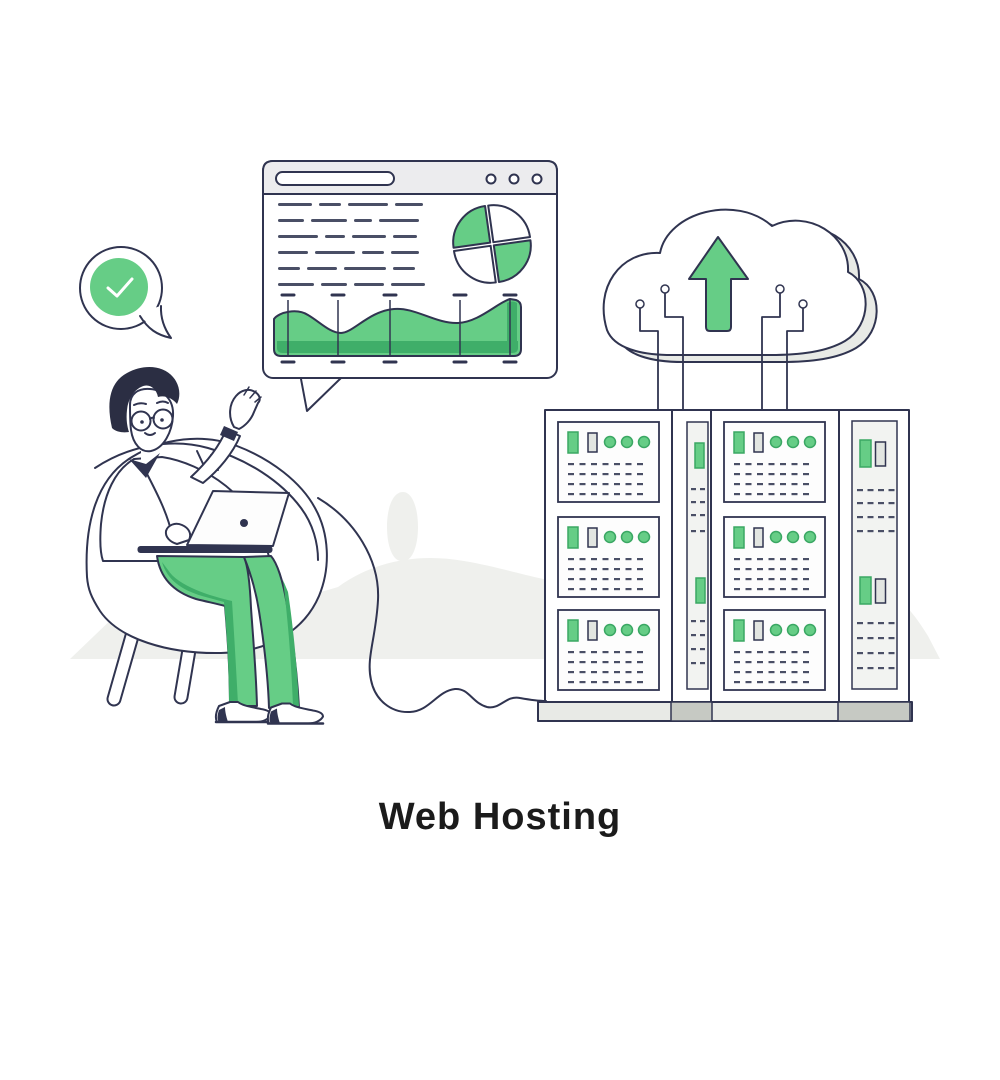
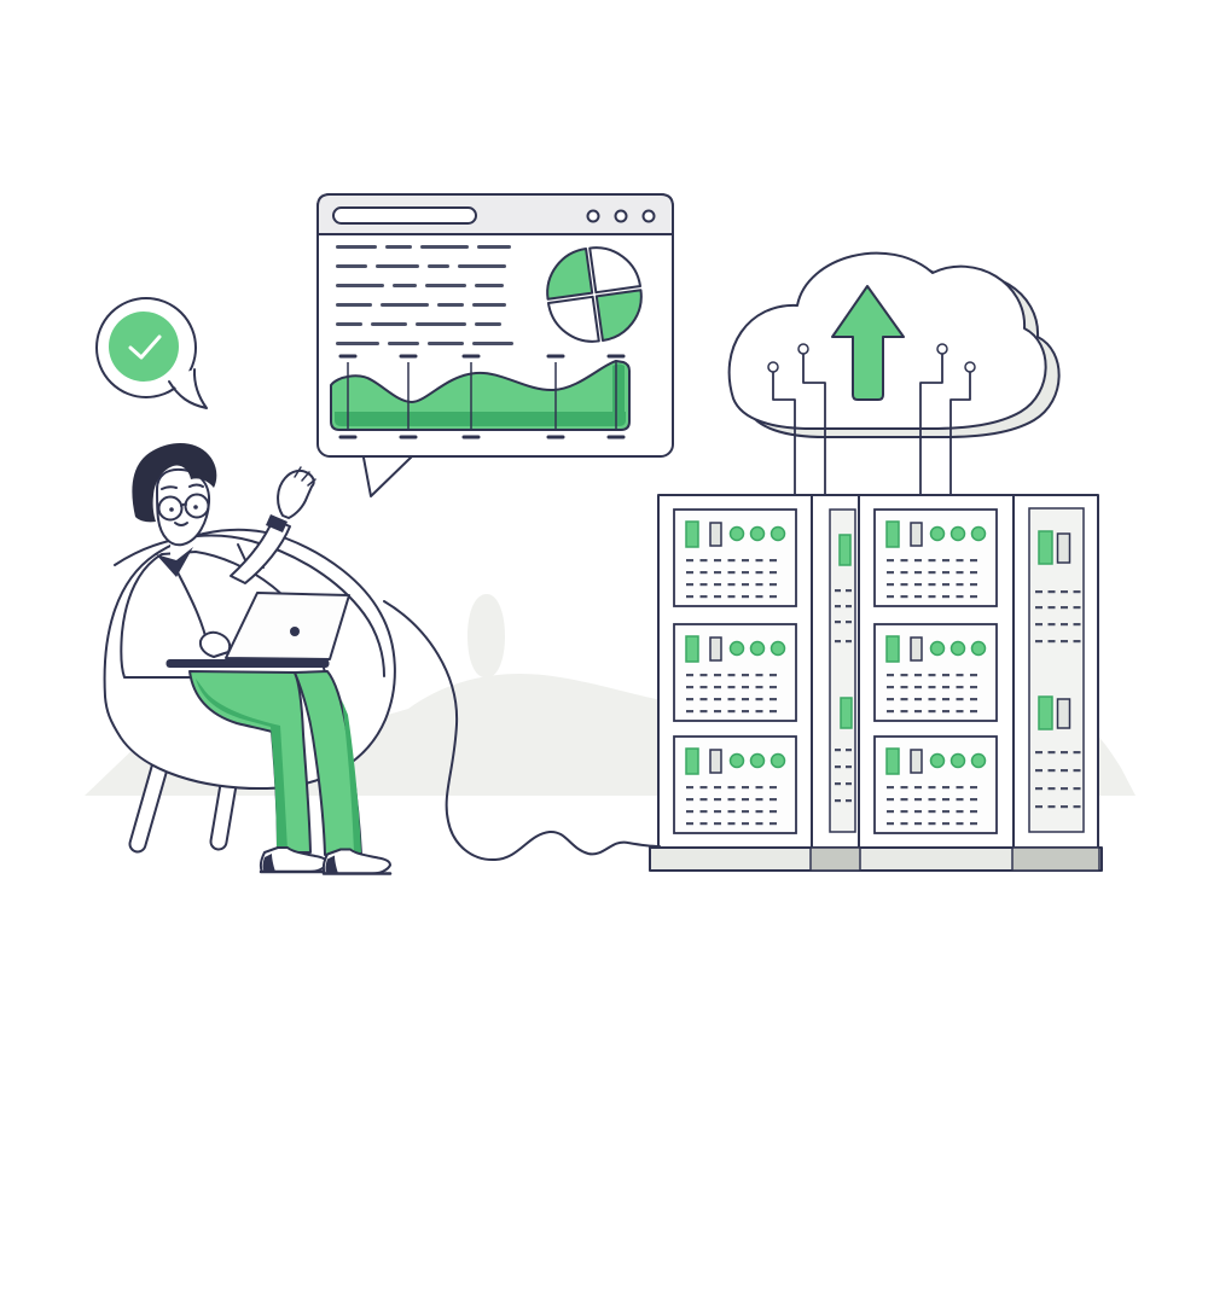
- Web Hosting
